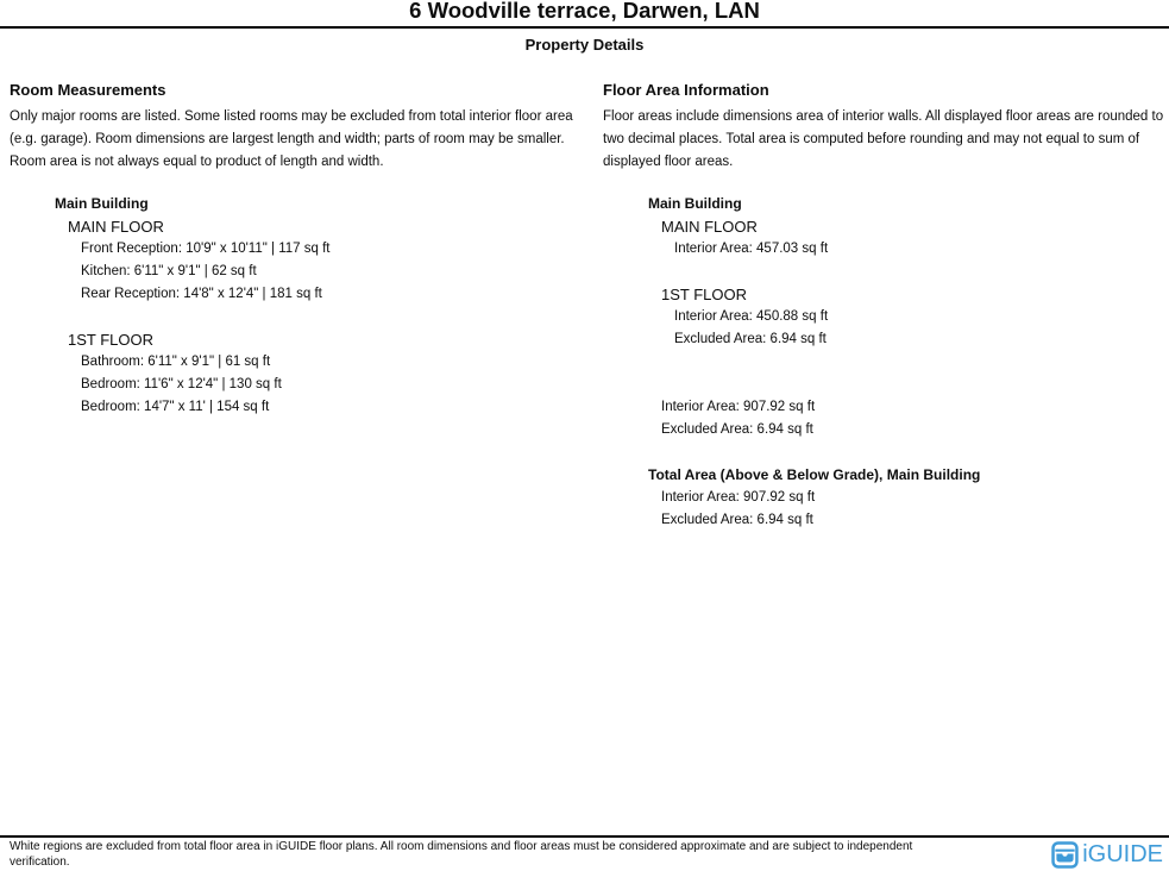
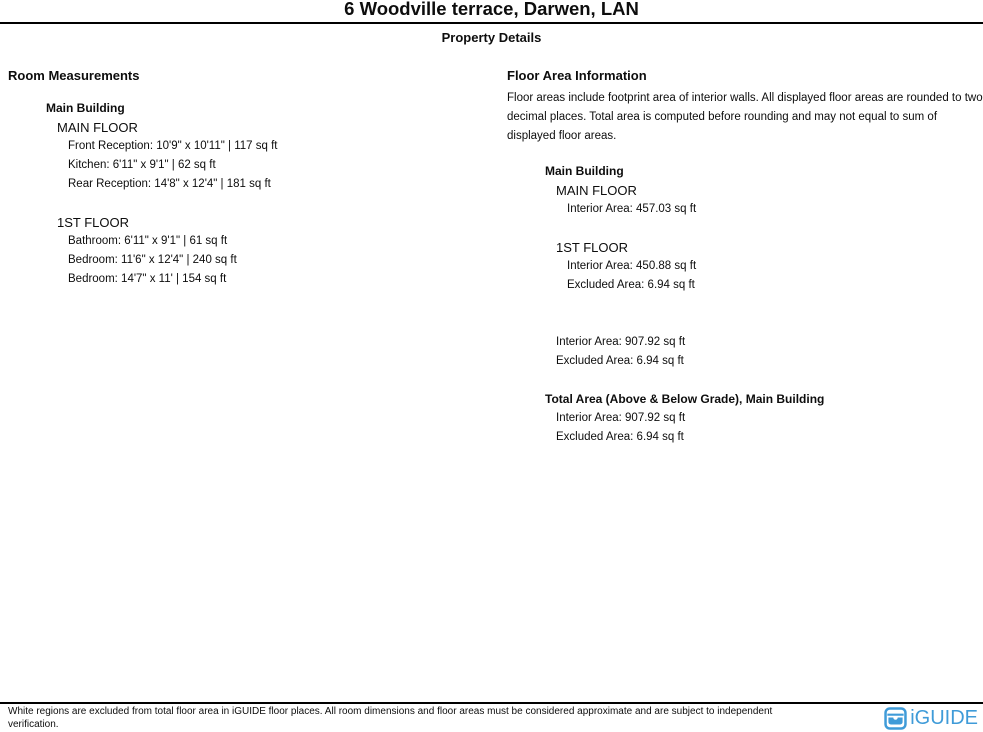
  6 Woodville terrace, Darwen, LAN
  Property Details
  Room Measurements
- Only major rooms are listed. Some listed rooms may be excluded from total interior floor area (e.g. garage). Room dimensions are largest length and width; parts of room may be smaller. Room area is not always equal to product of length and width.
  Main Building
  MAIN FLOOR
  Front Reception: 10'9" x 10'11" | 117 sq ft
  Kitchen: 6'11" x 9'1" | 62 sq ft
  Rear Reception: 14'8" x 12'4" | 181 sq ft
  1ST FLOOR
  Bathroom: 6'11" x 9'1" | 61 sq ft
- Bedroom: 11'6" x 12'4" | 130 sq ft
+ Bedroom: 11'6" x 12'4" | 240 sq ft
  Bedroom: 14'7" x 11' | 154 sq ft
  Floor Area Information
- Floor areas include dimensions area of interior walls. All displayed floor areas are rounded to two decimal places. Total area is computed before rounding and may not equal to sum of displayed floor areas.
+ Floor areas include footprint area of interior walls. All displayed floor areas are rounded to two decimal places. Total area is computed before rounding and may not equal to sum of displayed floor areas.
  Main Building
  MAIN FLOOR
  Interior Area: 457.03 sq ft
  1ST FLOOR
  Interior Area: 450.88 sq ft
  Excluded Area: 6.94 sq ft
  Interior Area: 907.92 sq ft
  Excluded Area: 6.94 sq ft
  Total Area (Above & Below Grade), Main Building
  Interior Area: 907.92 sq ft
  Excluded Area: 6.94 sq ft
- White regions are excluded from total floor area in iGUIDE floor plans. All room dimensions and floor areas must be considered approximate and are subject to independent verification.
+ White regions are excluded from total floor area in iGUIDE floor places. All room dimensions and floor areas must be considered approximate and are subject to independent verification.
  iGUIDE
